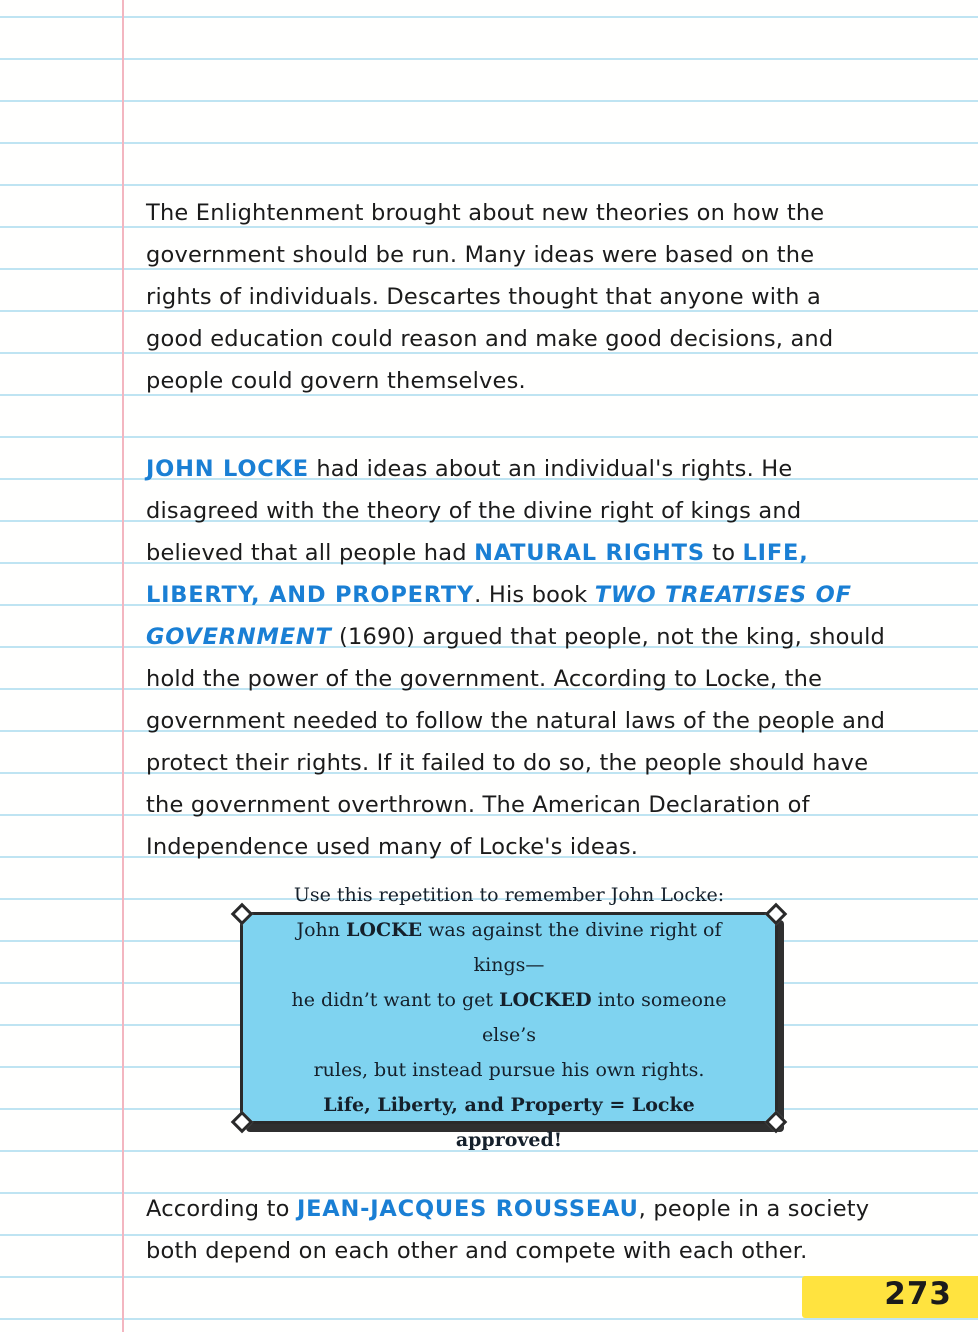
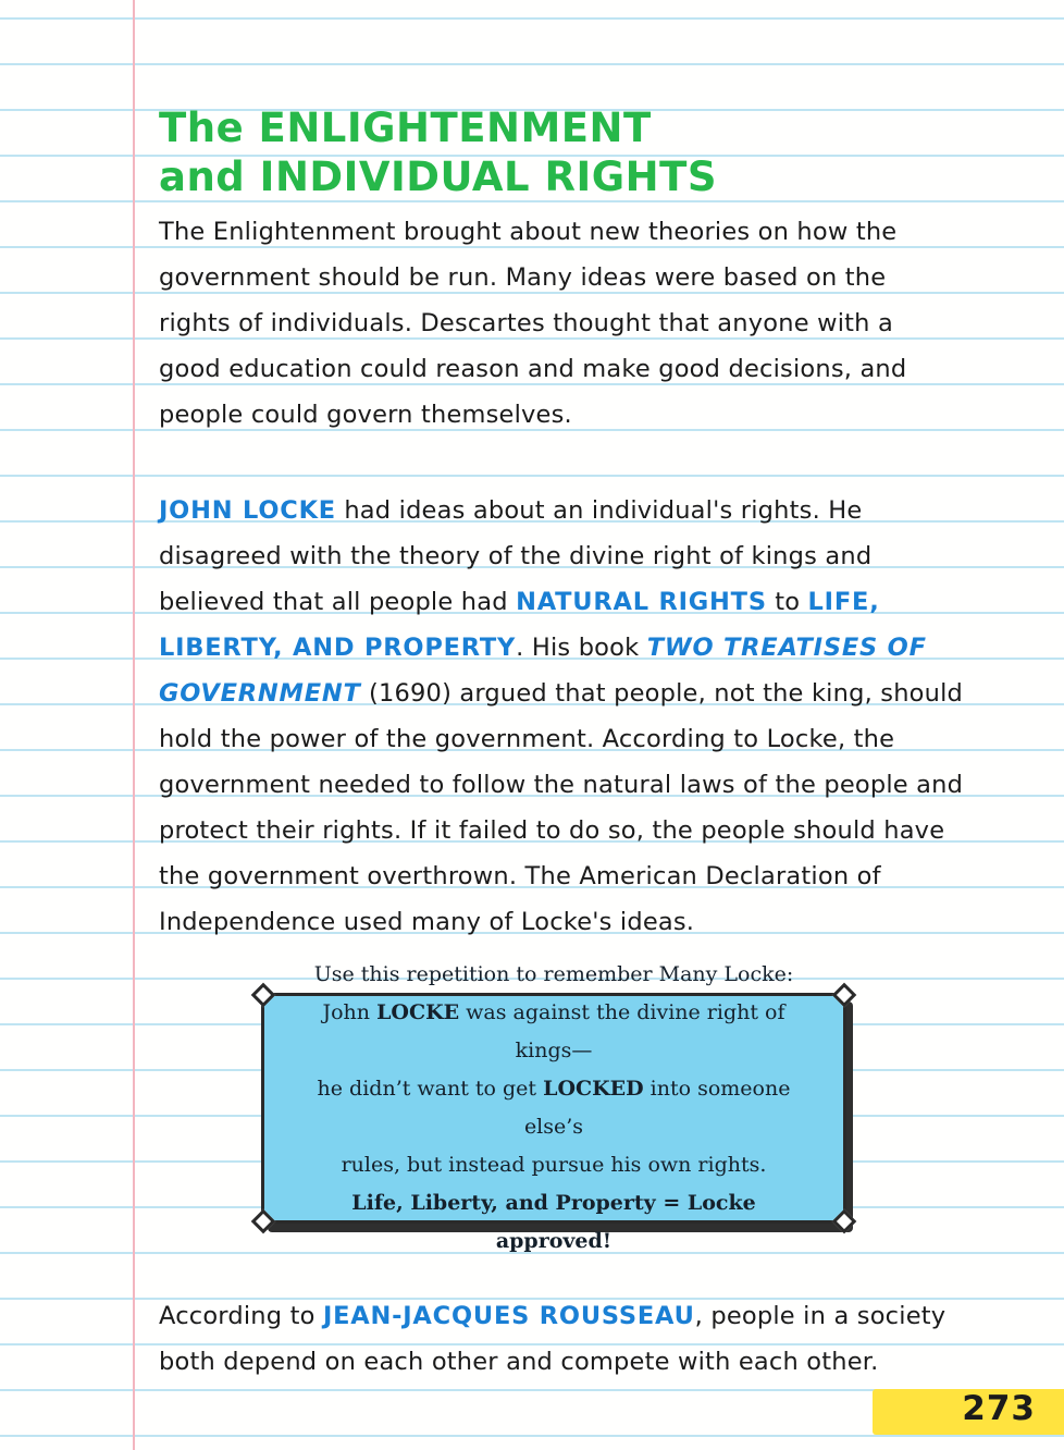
+ The ENLIGHTENMENT
+ and INDIVIDUAL RIGHTS
  The Enlightenment brought about new theories on how the government should be run. Many ideas were based on the rights of individuals. Descartes thought that anyone with a good education could reason and make good decisions, and people could govern themselves.
  JOHN LOCKE had ideas about an individual's rights. He disagreed with the theory of the divine right of kings and believed that all people had NATURAL RIGHTS to LIFE, LIBERTY, AND PROPERTY. His book TWO TREATISES OF GOVERNMENT (1690) argued that people, not the king, should hold the power of the government. According to Locke, the government needed to follow the natural laws of the people and protect their rights. If it failed to do so, the people should have the government overthrown. The American Declaration of Independence used many of Locke's ideas.
- Use this repetition to remember John Locke:
+ Use this repetition to remember Many Locke:
  John LOCKE was against the divine right of kings—
  he didn’t want to get LOCKED into someone else’s
  rules, but instead pursue his own rights.
  Life, Liberty, and Property = Locke approved!
  According to JEAN-JACQUES ROUSSEAU, people in a society both depend on each other and compete with each other.
  273
